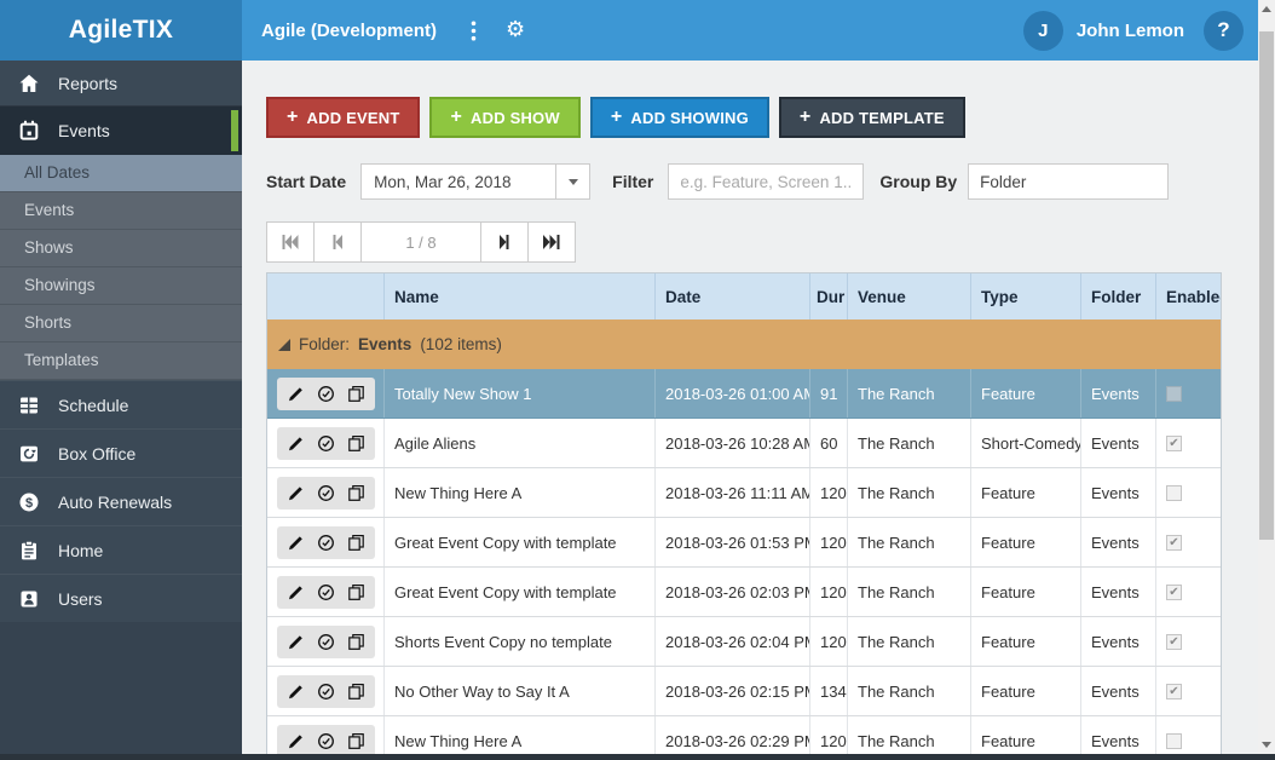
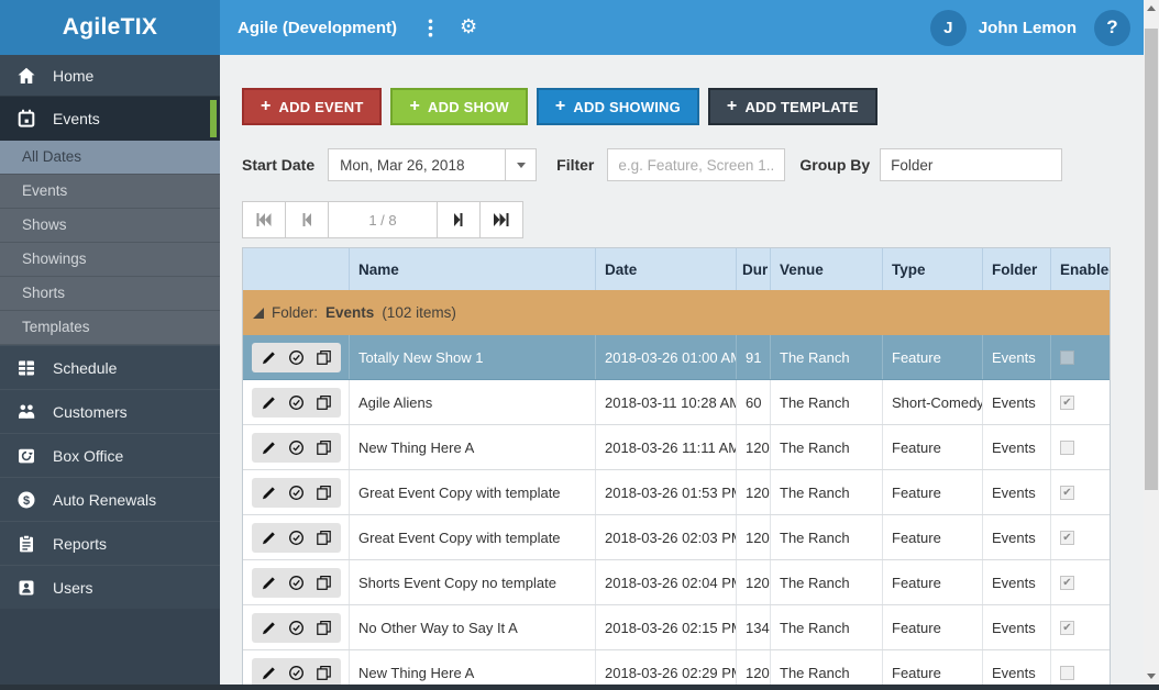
  AgileTIX
  Agile (Development)
  ⚙
  J
  John Lemon
  ?
- Reports
+ Home
  Events
  All Dates
  Events
  Shows
  Showings
  Shorts
  Templates
  Schedule
+ Customers
  Box Office
  $
  Auto Renewals
- Home
+ Reports
  Users
  +
  ADD EVENT
  +
  ADD SHOW
  +
  ADD SHOWING
  +
  ADD TEMPLATE
  Start Date
  Mon, Mar 26, 2018
  Filter
  e.g. Feature, Screen 1..
  Group By
  Folder
  1 / 8
  Name
  Date
  Dur
  Venue
  Type
  Folder
  Enable
  Folder:
  Events
  (102 items)
  Totally New Show 1
  2018-03-26 01:00 AM
  91
  The Ranch
  Feature
  Events
  Agile Aliens
- 2018-03-26 10:28 AM
+ 2018-03-11 10:28 AM
  60
  The Ranch
  Short-Comedy
  Events
  ✔
  New Thing Here A
  2018-03-26 11:11 AM
  120
  The Ranch
  Feature
  Events
  Great Event Copy with template
  2018-03-26 01:53 P
  120
  The Ranch
  Feature
  Events
  ✔
  Great Event Copy with template
  2018-03-26 02:03 P
  120
  The Ranch
  Feature
  Events
  ✔
  Shorts Event Copy no template
  2018-03-26 02:04 P
  120
  The Ranch
  Feature
  Events
  ✔
  No Other Way to Say It A
  2018-03-26 02:15 P
  134
  The Ranch
  Feature
  Events
  ✔
  New Thing Here A
  2018-03-26 02:29 P
  120
  The Ranch
  Feature
  Events
